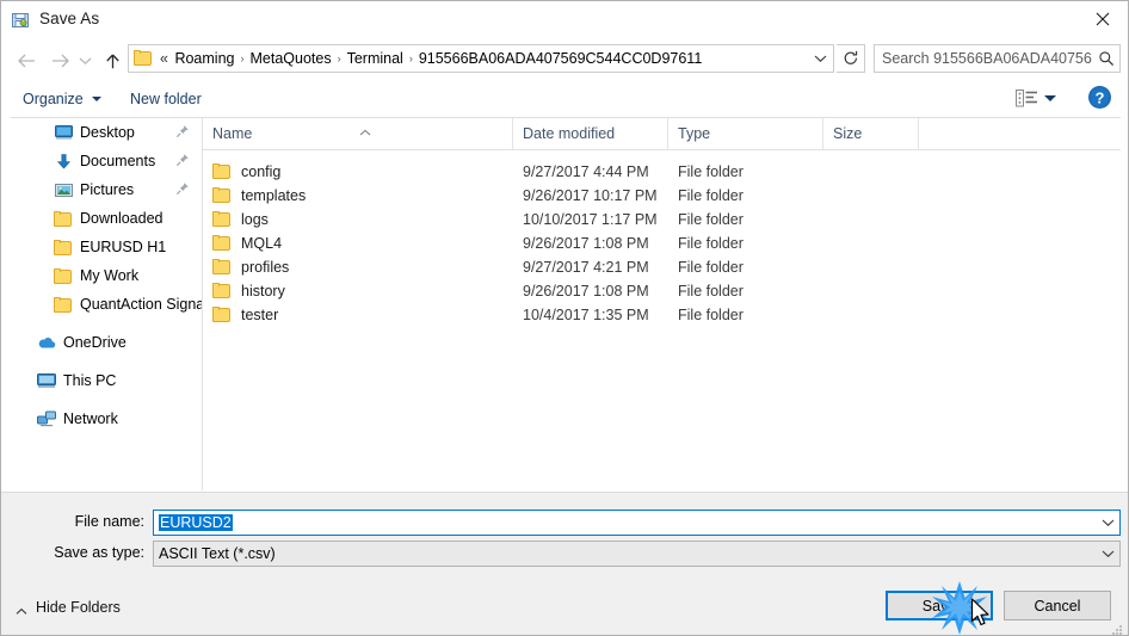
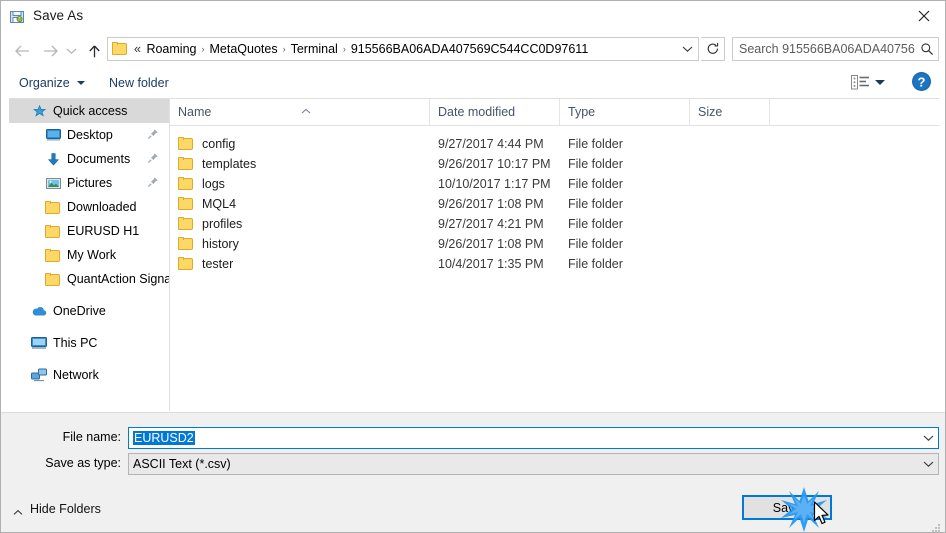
  Save As
  «
  Roaming
  ›
  MetaQuotes
  ›
  Terminal
  ›
  915566BA06ADA407569C544CC0D97611
  Search 915566BA06ADA40756
  Organize
  New folder
  ?
+ Quick access
  Desktop
  Documents
  Pictures
  Downloaded
  EURUSD H1
  My Work
  QuantAction Signa
  OneDrive
  This PC
  Network
  Name
  Date modified
  Type
  Size
  config
  9/27/2017 4:44 PM
  File folder
  templates
  9/26/2017 10:17 PM
  File folder
  logs
  10/10/2017 1:17 PM
  File folder
  MQL4
  9/26/2017 1:08 PM
  File folder
  profiles
  9/27/2017 4:21 PM
  File folder
  history
  9/26/2017 1:08 PM
  File folder
  tester
  10/4/2017 1:35 PM
  File folder
  File name:
  EURUSD2
  Save as type:
  ASCII Text (*.csv)
  Hide Folders
- Cancel
